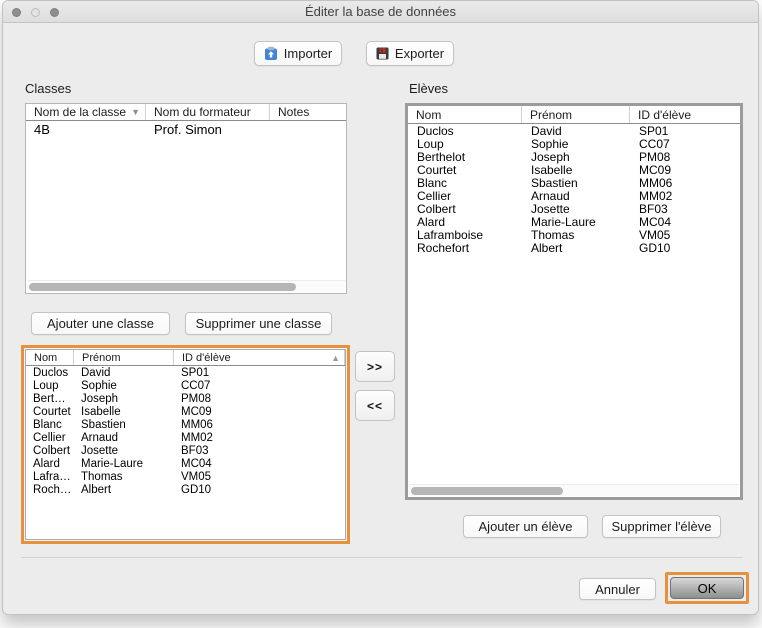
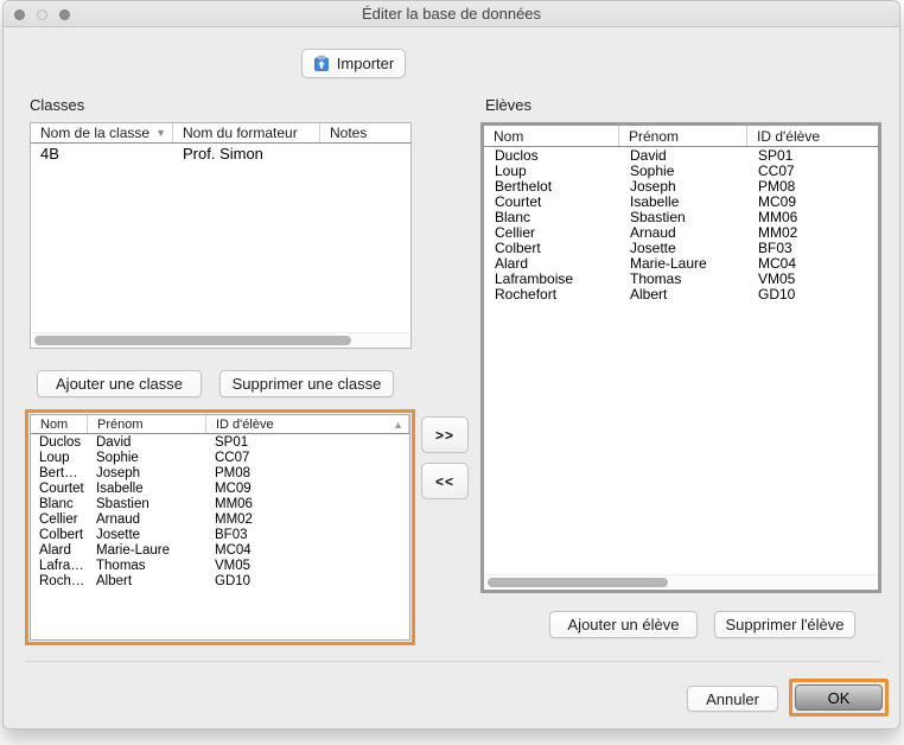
  Éditer la base de données
  Importer
- Exporter
  Classes
  Nom de la classe
  ▼
  Nom du formateur
  Notes
  4B
  Prof. Simon
  Ajouter une classe
  Supprimer une classe
  Nom
  Prénom
  ID d'élève
  ▲
  Duclos
  David
  SP01
  Loup
  Sophie
  CC07
  Bert…
  Joseph
  PM08
  Courtet
  Isabelle
  MC09
  Blanc
  Sbastien
  MM06
  Cellier
  Arnaud
  MM02
  Colbert
  Josette
  BF03
  Alard
  Marie-Laure
  MC04
  Lafra…
  Thomas
  VM05
  Roch…
  Albert
  GD10
  >>
  <<
  Elèves
  Nom
  Prénom
  ID d'élève
  Duclos
  David
  SP01
  Loup
  Sophie
  CC07
  Berthelot
  Joseph
  PM08
  Courtet
  Isabelle
  MC09
  Blanc
  Sbastien
  MM06
  Cellier
  Arnaud
  MM02
  Colbert
  Josette
  BF03
  Alard
  Marie-Laure
  MC04
  Laframboise
  Thomas
  VM05
  Rochefort
  Albert
  GD10
  Ajouter un élève
  Supprimer l'élève
  Annuler
  OK
